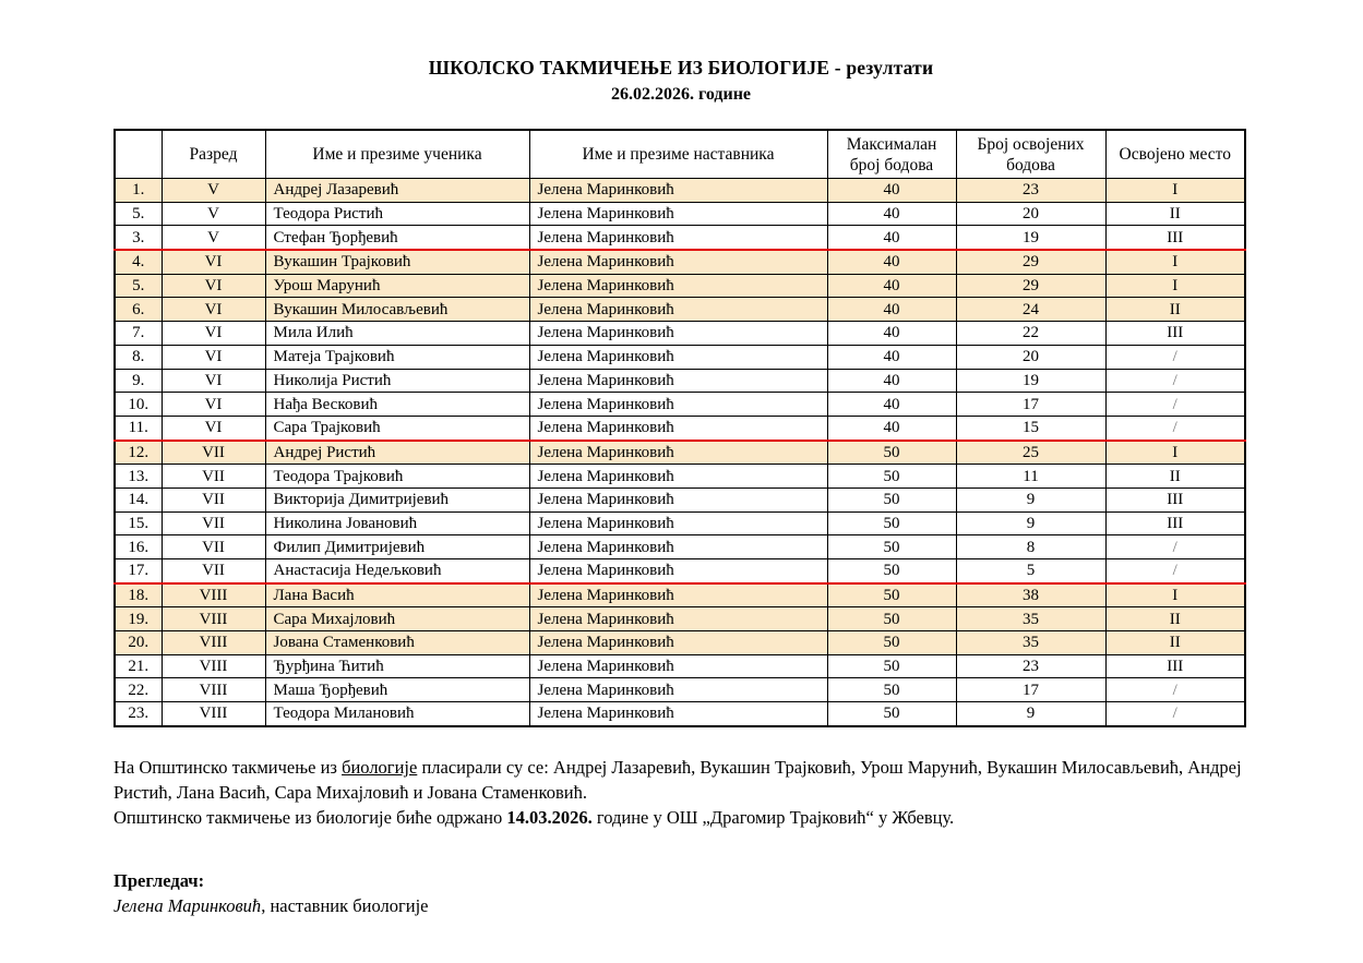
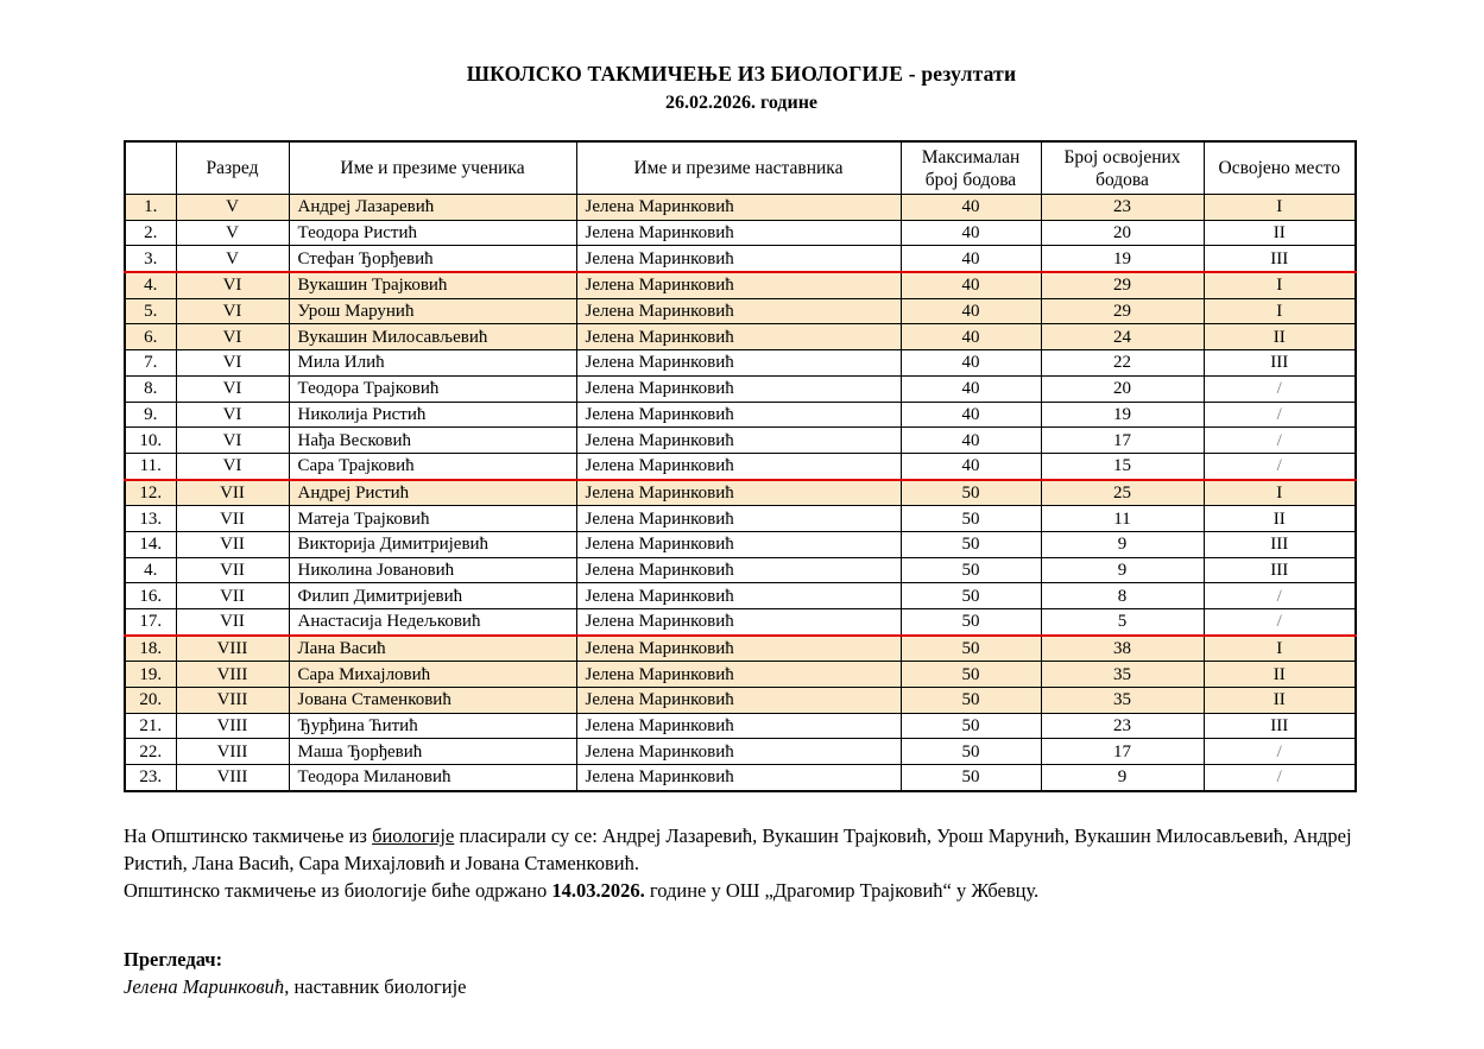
  ШКОЛСКО ТАКМИЧЕЊЕ ИЗ БИОЛОГИЈЕ - резултати
  26.02.2026. године
  	Разред	Име и презиме ученика	Име и презиме наставника	Максималан број бодова	Број освојених бодова	Освојено место
  1.	V	Андреј Лазаревић	Јелена Маринковић	40	23	I
- 5.	V	Теодора Ристић	Јелена Маринковић	40	20	II
+ 2.	V	Теодора Ристић	Јелена Маринковић	40	20	II
  3.	V	Стефан Ђорђевић	Јелена Маринковић	40	19	III
  4.	VI	Вукашин Трајковић	Јелена Маринковић	40	29	I
  5.	VI	Урош Марунић	Јелена Маринковић	40	29	I
  6.	VI	Вукашин Милосављевић	Јелена Маринковић	40	24	II
  7.	VI	Мила Илић	Јелена Маринковић	40	22	III
- 8.	VI	Матеја Трајковић	Јелена Маринковић	40	20	/
+ 8.	VI	Теодора Трајковић	Јелена Маринковић	40	20	/
  9.	VI	Николија Ристић	Јелена Маринковић	40	19	/
  10.	VI	Нађа Весковић	Јелена Маринковић	40	17	/
  11.	VI	Сара Трајковић	Јелена Маринковић	40	15	/
  12.	VII	Андреј Ристић	Јелена Маринковић	50	25	I
- 13.	VII	Теодора Трајковић	Јелена Маринковић	50	11	II
+ 13.	VII	Матеја Трајковић	Јелена Маринковић	50	11	II
  14.	VII	Викторија Димитријевић	Јелена Маринковић	50	9	III
- 15.	VII	Николина Јовановић	Јелена Маринковић	50	9	III
+ 4.	VII	Николина Јовановић	Јелена Маринковић	50	9	III
  16.	VII	Филип Димитријевић	Јелена Маринковић	50	8	/
  17.	VII	Анастасија Недељковић	Јелена Маринковић	50	5	/
  18.	VIII	Лана Васић	Јелена Маринковић	50	38	I
  19.	VIII	Сара Михајловић	Јелена Маринковић	50	35	II
  20.	VIII	Јована Стаменковић	Јелена Маринковић	50	35	II
  21.	VIII	Ђурђина Ћитић	Јелена Маринковић	50	23	III
  22.	VIII	Маша Ђорђевић	Јелена Маринковић	50	17	/
  23.	VIII	Теодора Милановић	Јелена Маринковић	50	9	/
  На Општинско такмичење из биологије пласирали су се: Андреј Лазаревић, Вукашин Трајковић, Урош Марунић, Вукашин Милосављевић, Андреј Ристић, Лана Васић, Сара Михајловић и Јована Стаменковић.
  Општинско такмичење из биологије биће одржано 14.03.2026. године у ОШ „Драгомир Трајковић“ у Жбевцу.
  Прегледач:
  Јелена Маринковић, наставник биологије
